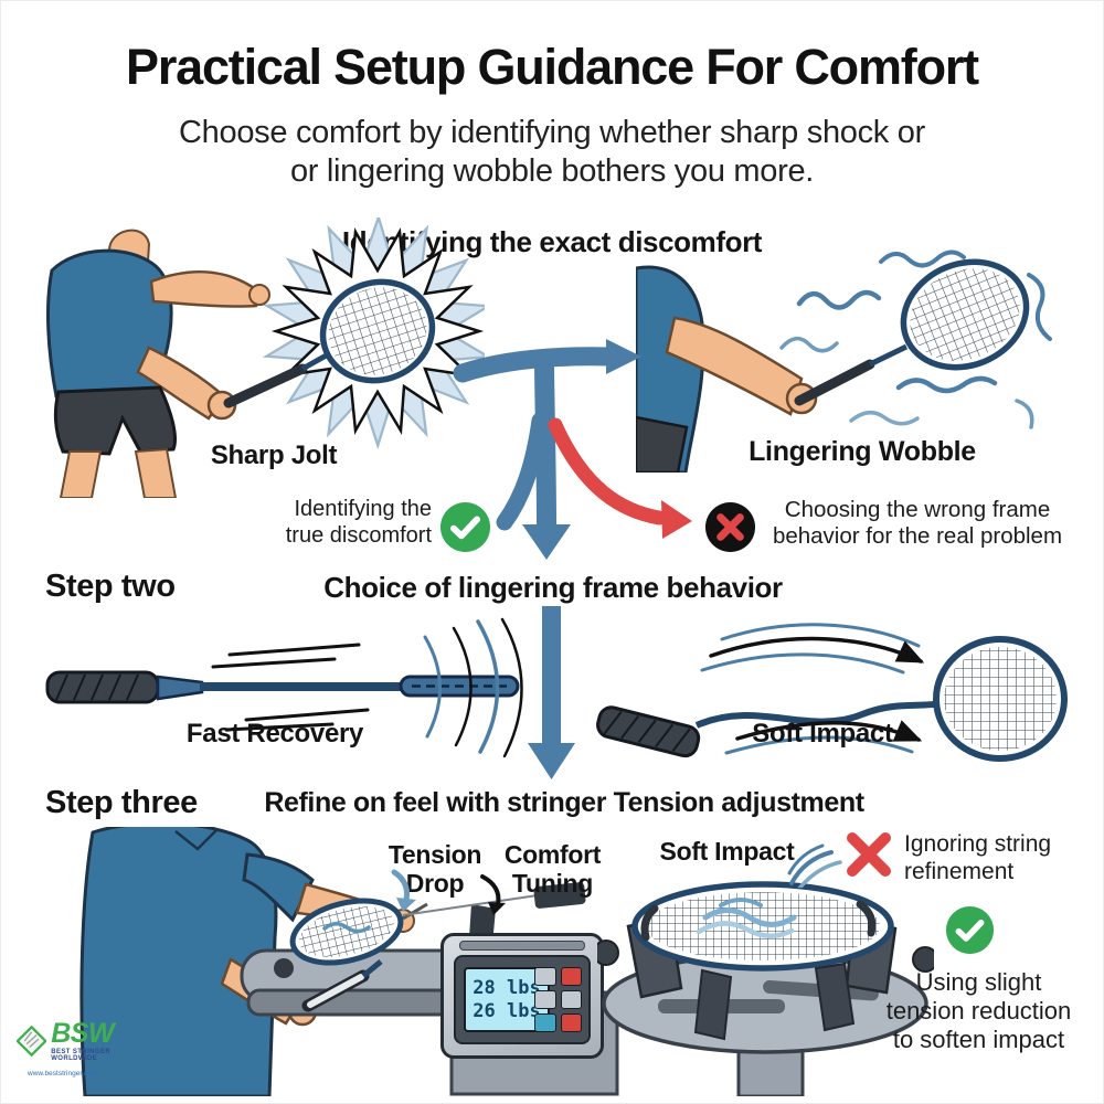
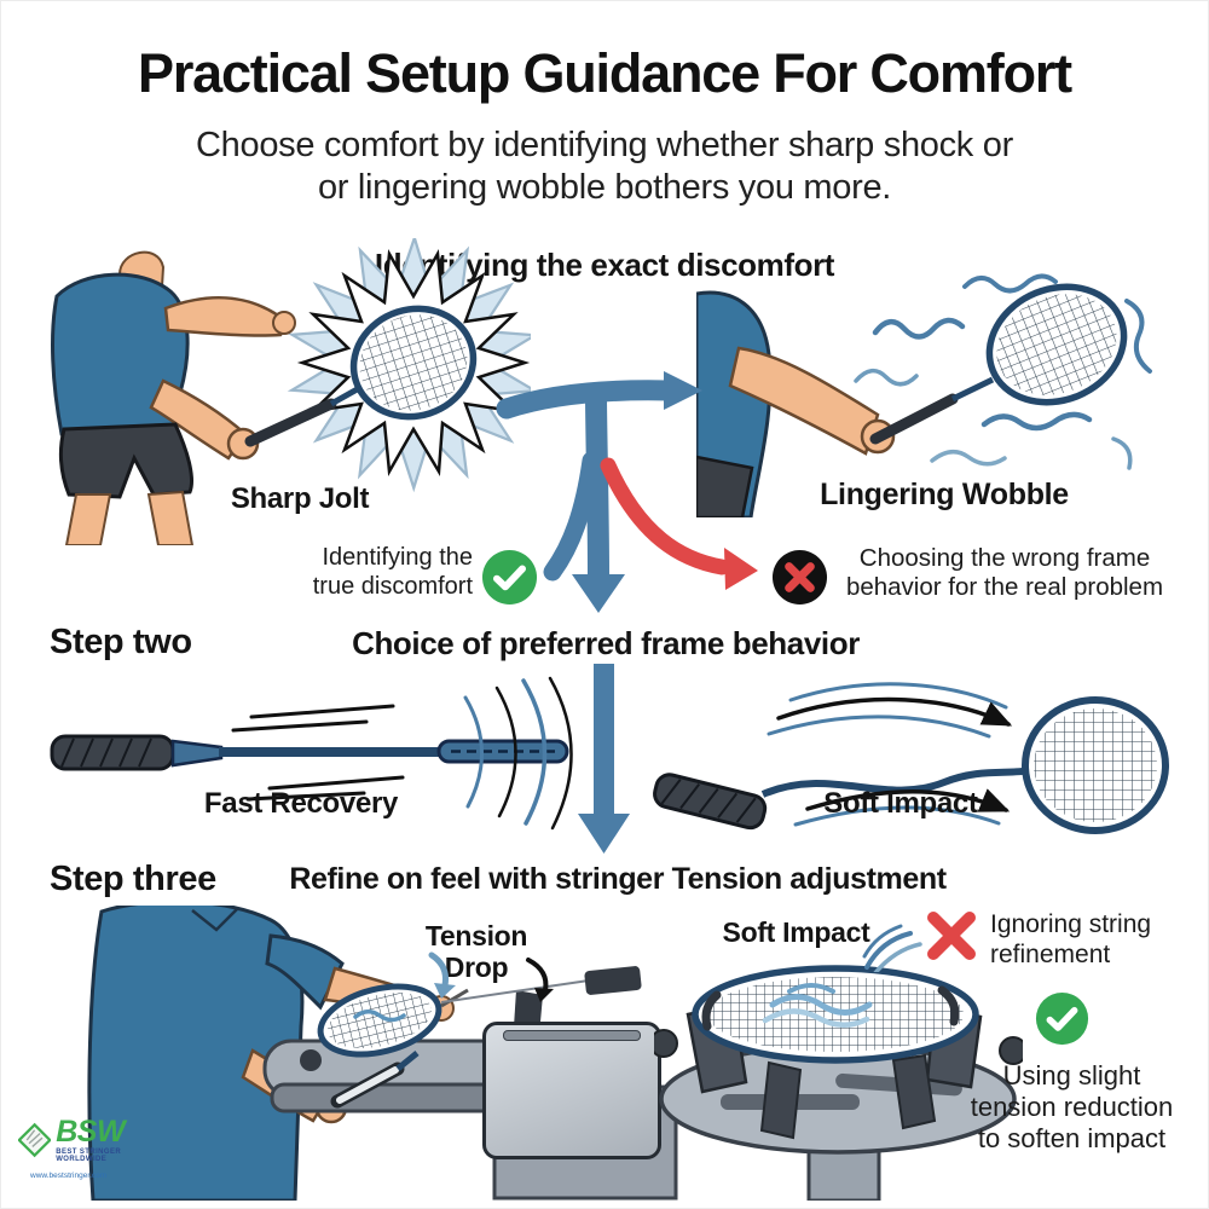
  Practical Setup Guidance For Comfort
  Choose comfort by identifying whether sharp shock or
  or lingering wobble bothers you more.
  Intiying the exact discomfort
  Sharp Jolt
  Lingering Wobble
  Identifying the
  true discomfort
  Choosing the wrong frame
  behavior for the real problem
  Step two
- Choice of lingering frame behavior
+ Choice of preferred frame behavior
  Fast Recovery
  Soft Impact
  Step three
  Refine on feel with stringer Tension adjustment
- 28 lbs
- 26 lbs
  Tension
  Drop
- Comfort
- Tuning
  Soft Impact
  Ignoring string
  refinement
  Using slight
  tension reduction
  to soften impact
  BSW
